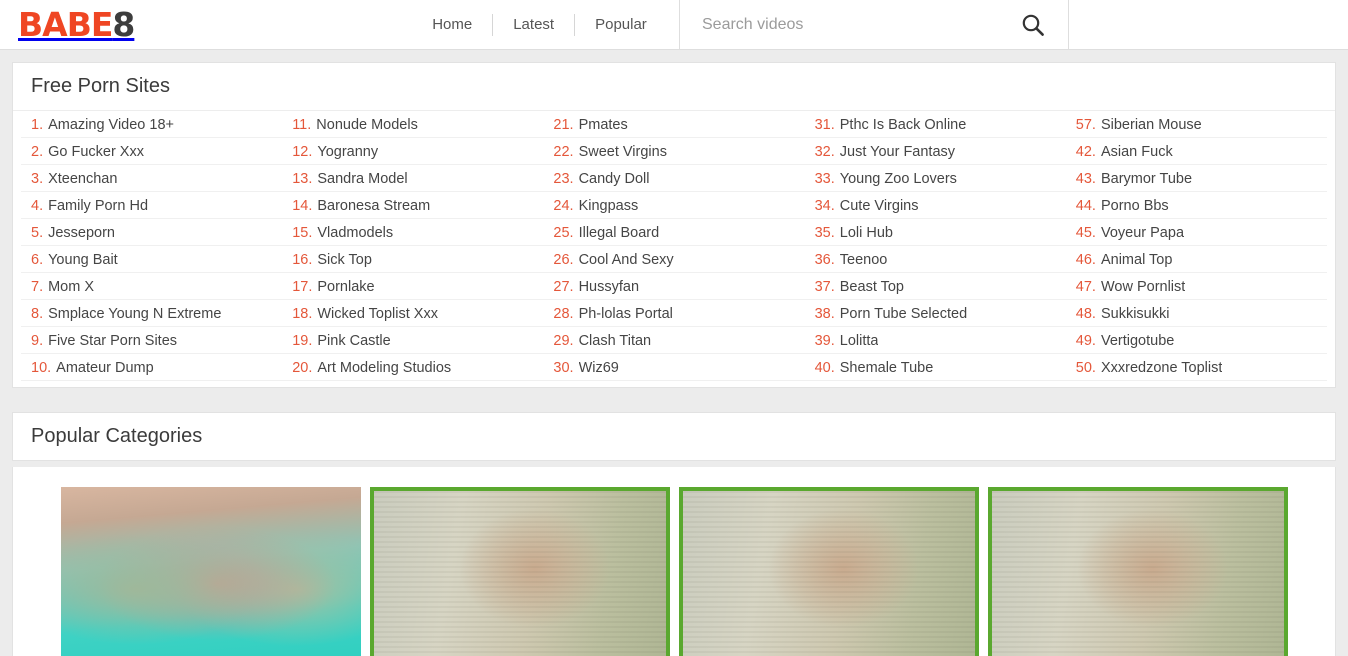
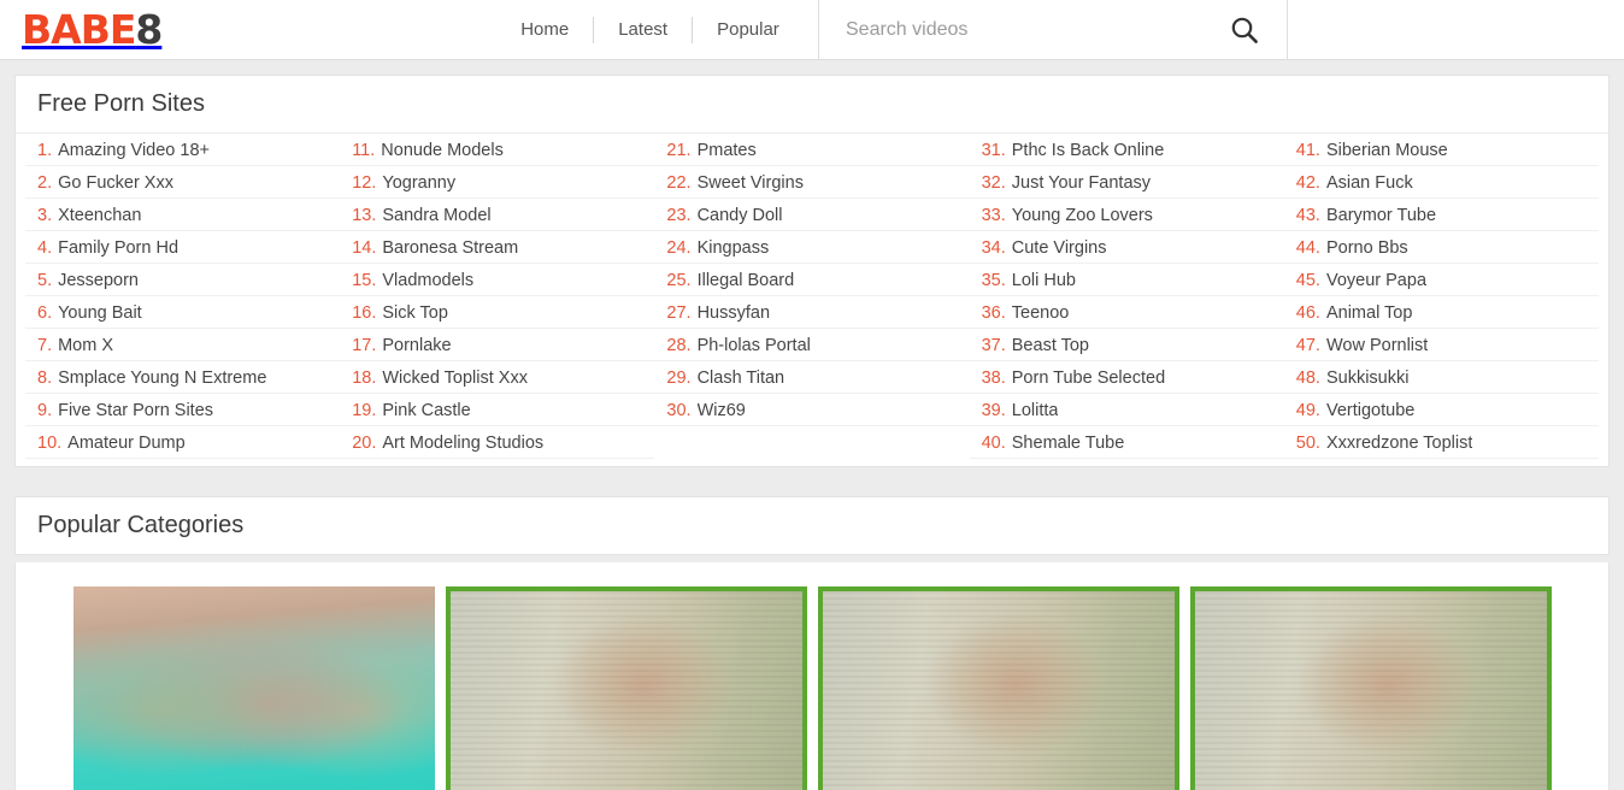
  BABE8
  Home
  Latest
  Popular
  Search videos
  Free Porn Sites
  1.
  Amazing Video 18+
  2.
  Go Fucker Xxx
  3.
  Xteenchan
  4.
  Family Porn Hd
  5.
  Jesseporn
  6.
  Young Bait
  7.
  Mom X
  8.
  Smplace Young N Extreme
  9.
  Five Star Porn Sites
  10.
  Amateur Dump
  11.
  Nonude Models
  12.
  Yogranny
  13.
  Sandra Model
  14.
  Baronesa Stream
  15.
  Vladmodels
  16.
  Sick Top
  17.
  Pornlake
  18.
  Wicked Toplist Xxx
  19.
  Pink Castle
  20.
  Art Modeling Studios
  21.
  Pmates
  22.
  Sweet Virgins
  23.
  Candy Doll
  24.
  Kingpass
  25.
  Illegal Board
- 26.
- Cool And Sexy
  27.
  Hussyfan
  28.
  Ph-lolas Portal
  29.
  Clash Titan
  30.
  Wiz69
  31.
  Pthc Is Back Online
  32.
  Just Your Fantasy
  33.
  Young Zoo Lovers
  34.
  Cute Virgins
  35.
  Loli Hub
  36.
  Teenoo
  37.
  Beast Top
  38.
  Porn Tube Selected
  39.
  Lolitta
  40.
  Shemale Tube
- 57.
+ 41.
  Siberian Mouse
  42.
  Asian Fuck
  43.
  Barymor Tube
  44.
  Porno Bbs
  45.
  Voyeur Papa
  46.
  Animal Top
  47.
  Wow Pornlist
  48.
  Sukkisukki
  49.
  Vertigotube
  50.
  Xxxredzone Toplist
  Popular Categories
